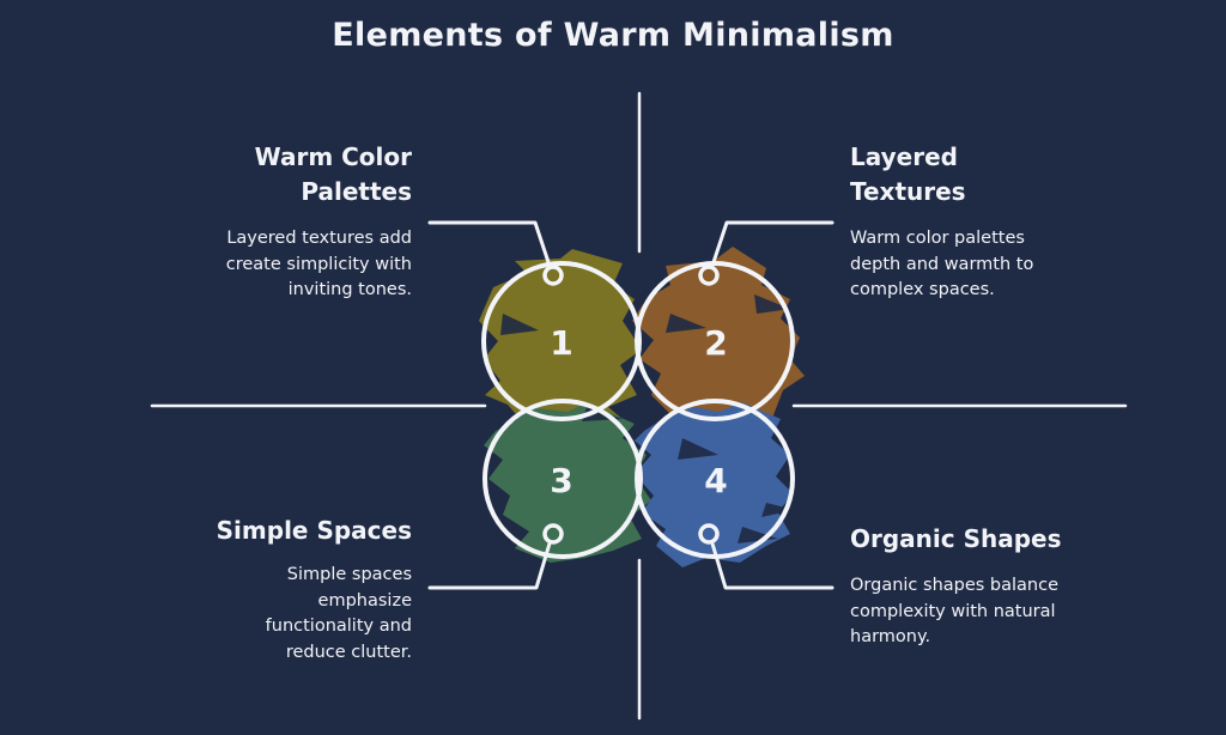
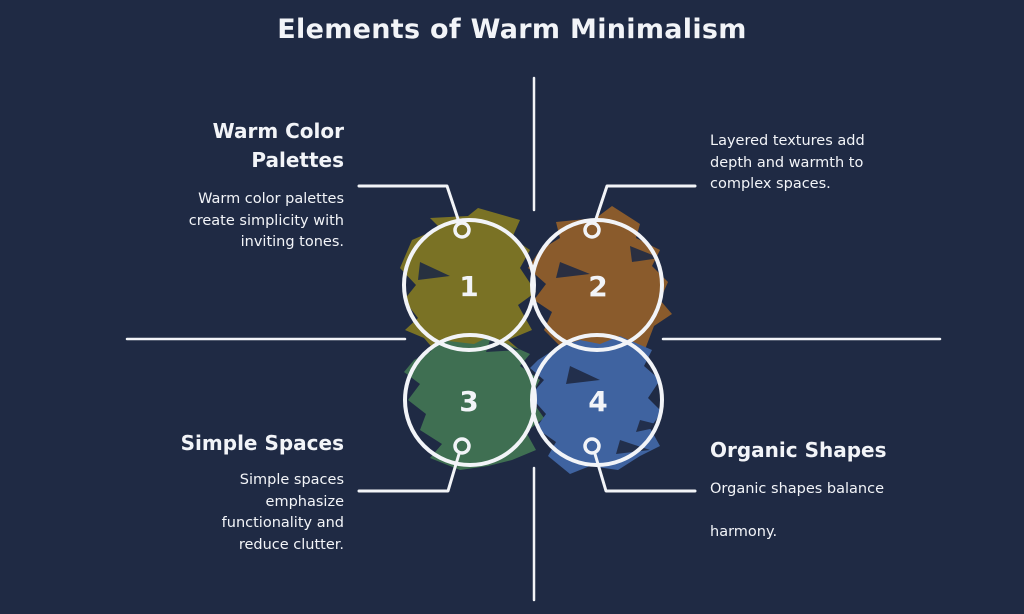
  Elements of Warm Minimalism
  1
  2
  3
  4
  Warm Color
  Palettes
- Layered textures add
+ Warm color palettes
  create simplicity with
  inviting tones.
- Layered
- Textures
- Warm color palettes
+ Layered textures add
  depth and warmth to
  complex spaces.
  Simple Spaces
  Simple spaces
  emphasize
  functionality and
  reduce clutter.
  Organic Shapes
  Organic shapes balance
- complexity with natural
  harmony.
